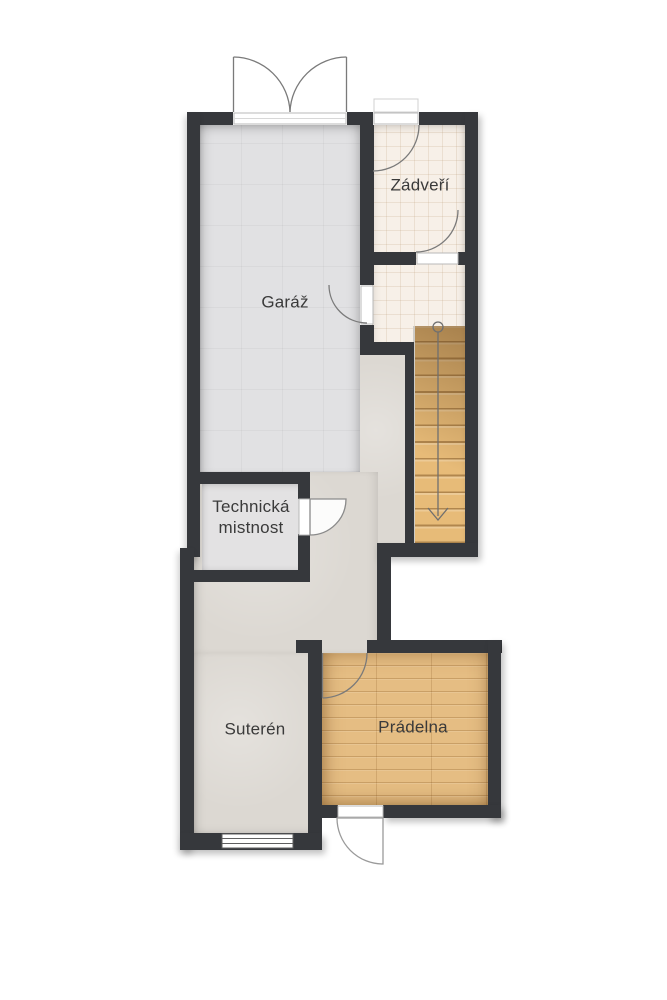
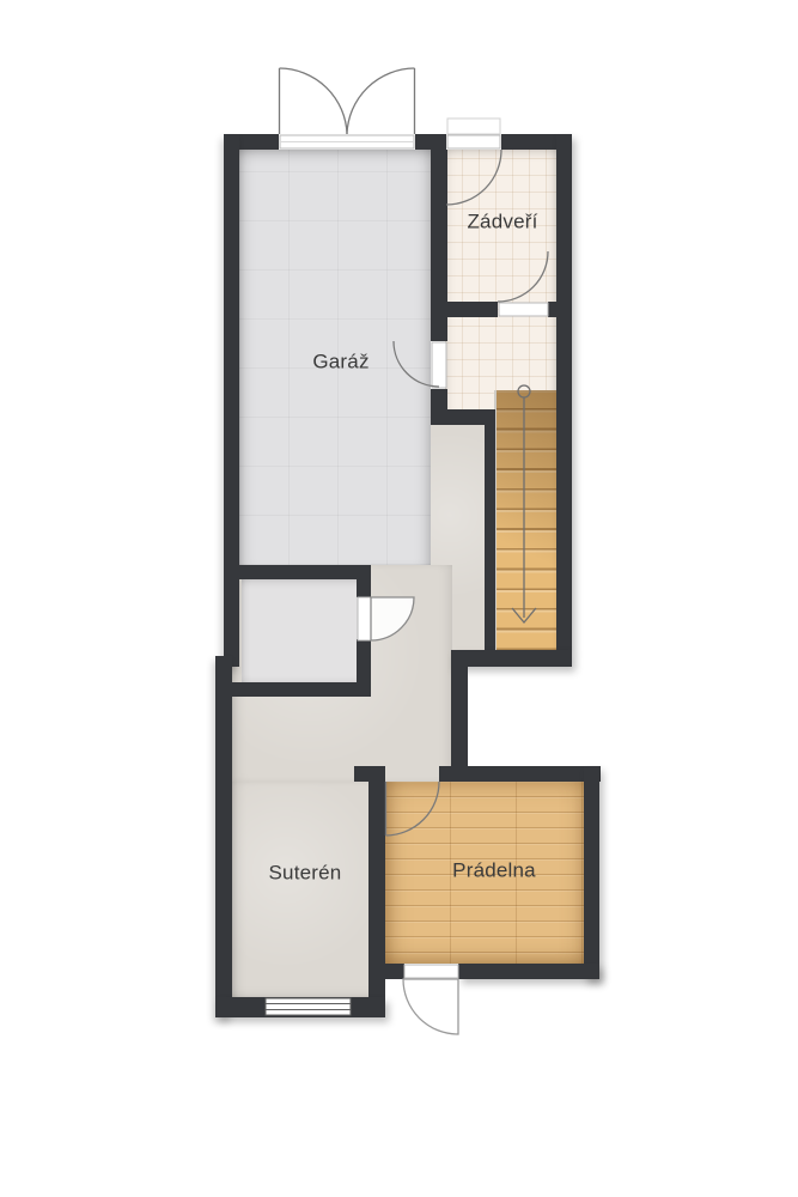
  Garáž
  Zádveří
- Technická
- mistnost
  Suterén
  Prádelna
